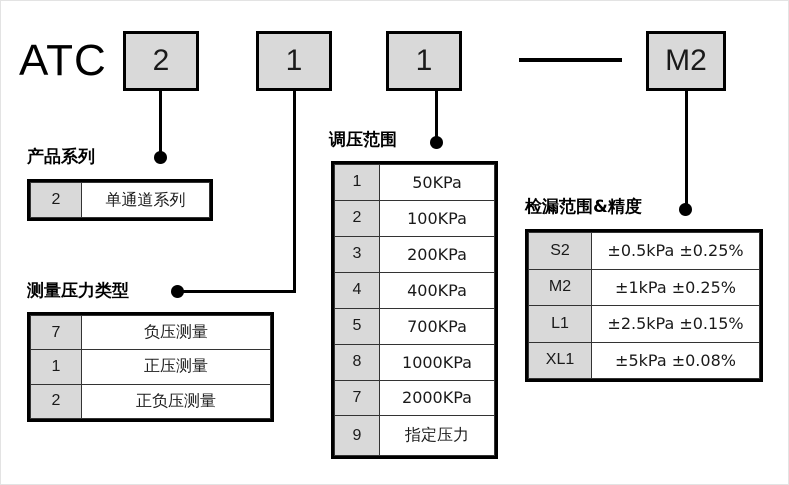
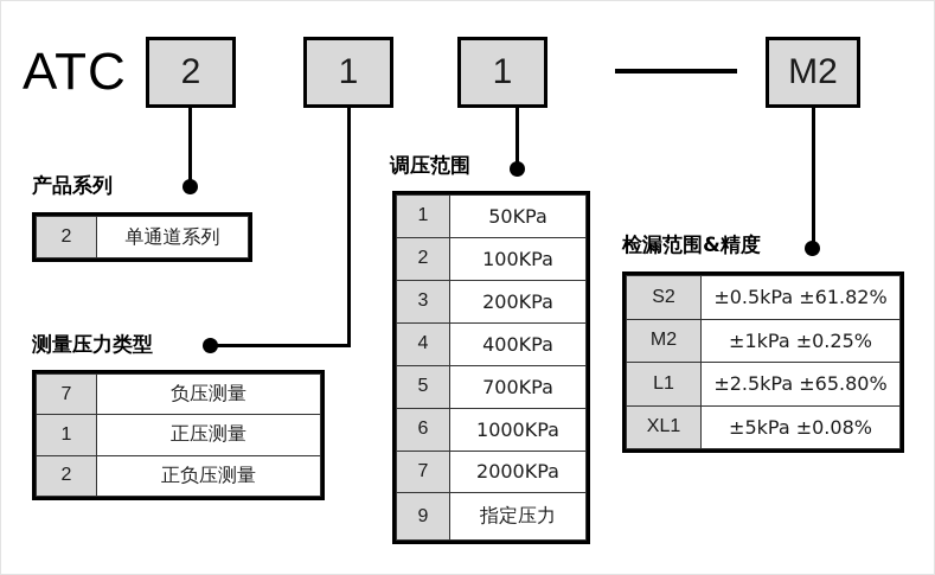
  ATC
  2
  1
  1
  M2
  产品系列
  2	单通道系列
  测量压力类型
  7	负压测量
  1	正压测量
  2	正负压测量
  调压范围
  1	50KPa
  2	100KPa
  3	200KPa
  4	400KPa
  5	700KPa
- 8	1000KPa
+ 6	1000KPa
  7	2000KPa
  9	指定压力
  检漏范围&精度
- S2	±0.5kPa ±0.25%
+ S2	±0.5kPa ±61.82%
  M2	±1kPa ±0.25%
- L1	±2.5kPa ±0.15%
+ L1	±2.5kPa ±65.80%
  XL1	±5kPa ±0.08%
